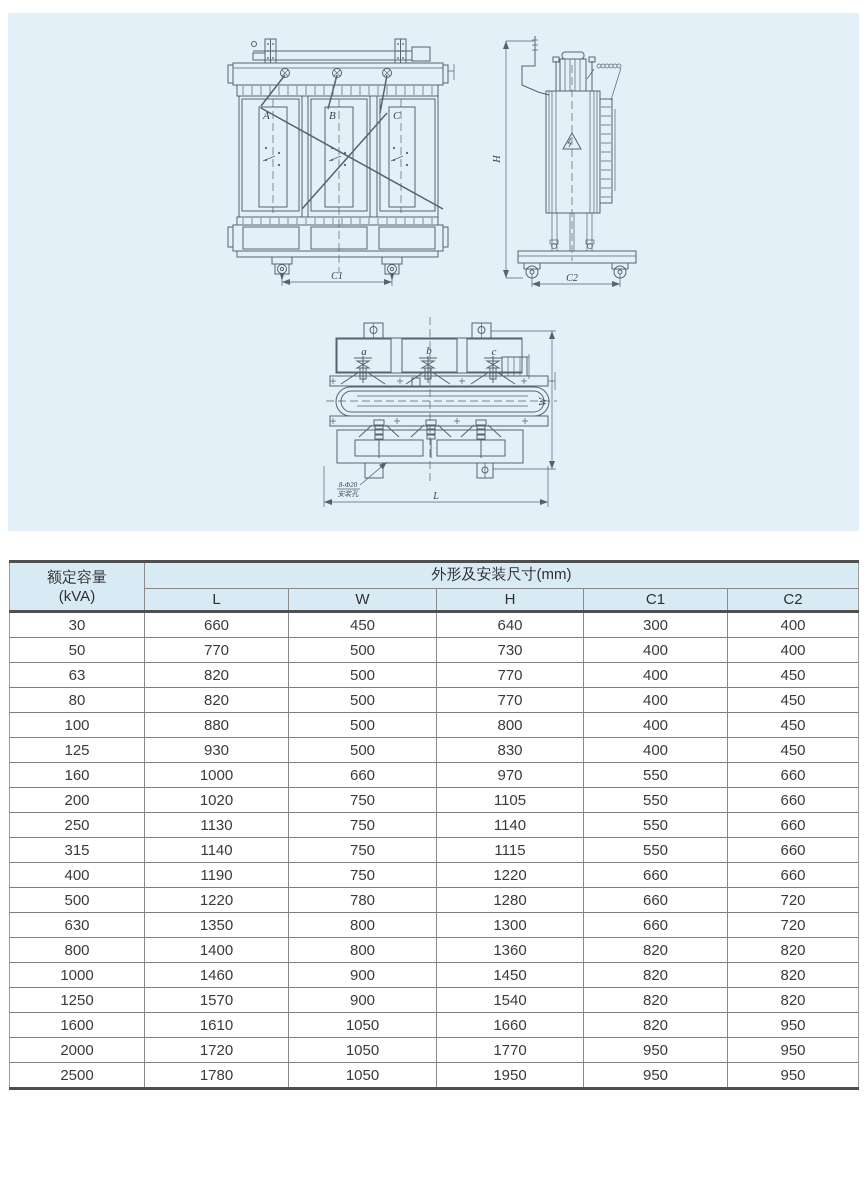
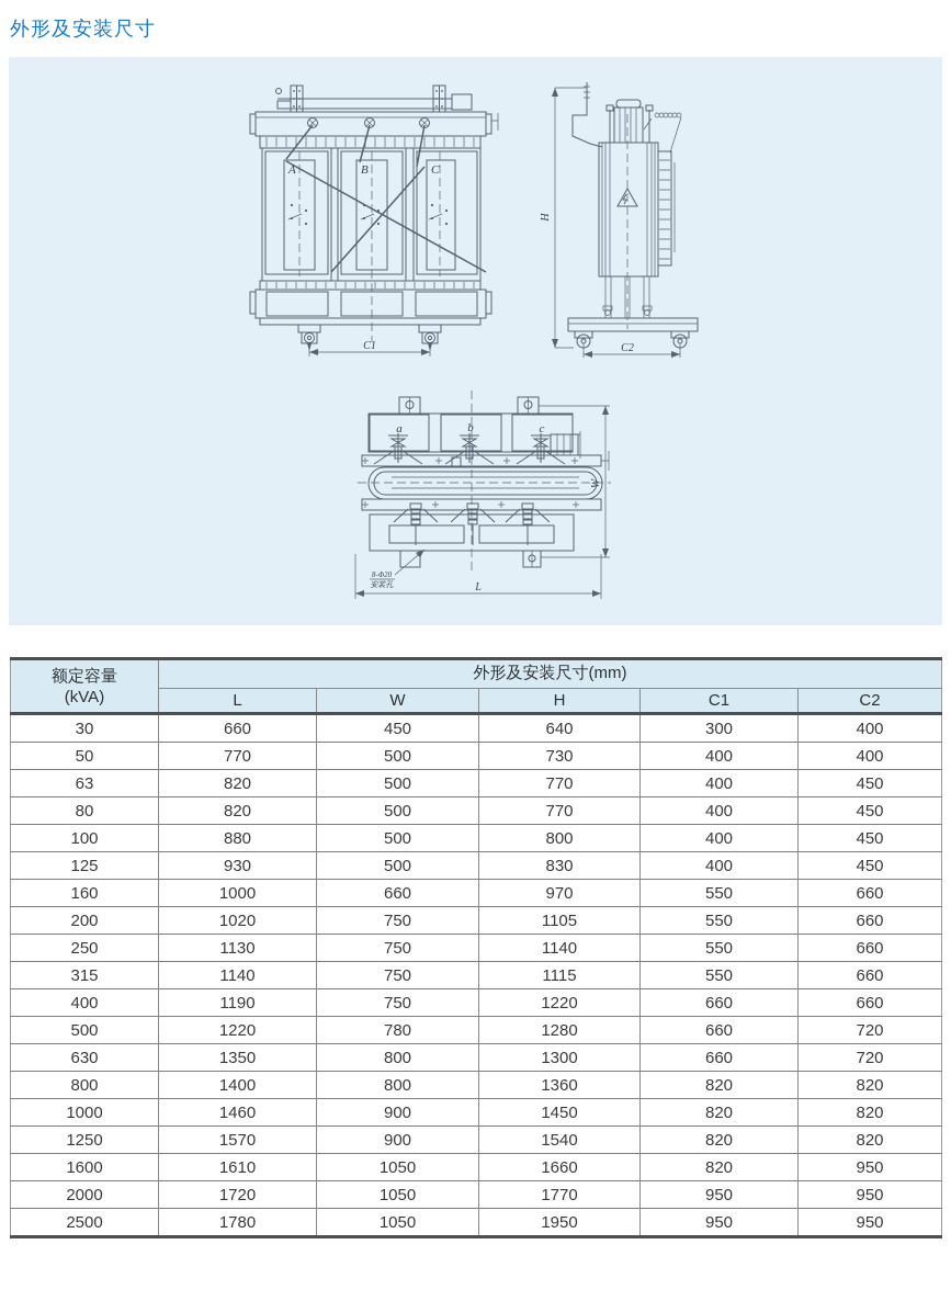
+ 外形及安装尺寸
  C1
  A
  B
  C
  C2
  8-Φ20
  安装孔
  L
  a
  b
  c
  额定容量 (kVA)	外形及安装尺寸(mm)
  L	W	H	C1	C2
  30	660	450	640	300	400
  50	770	500	730	400	400
  63	820	500	770	400	450
  80	820	500	770	400	450
  100	880	500	800	400	450
  125	930	500	830	400	450
  160	1000	660	970	550	660
  200	1020	750	1105	550	660
  250	1130	750	1140	550	660
  315	1140	750	1115	550	660
  400	1190	750	1220	660	660
  500	1220	780	1280	660	720
  630	1350	800	1300	660	720
  800	1400	800	1360	820	820
  1000	1460	900	1450	820	820
  1250	1570	900	1540	820	820
  1600	1610	1050	1660	820	950
  2000	1720	1050	1770	950	950
  2500	1780	1050	1950	950	950
